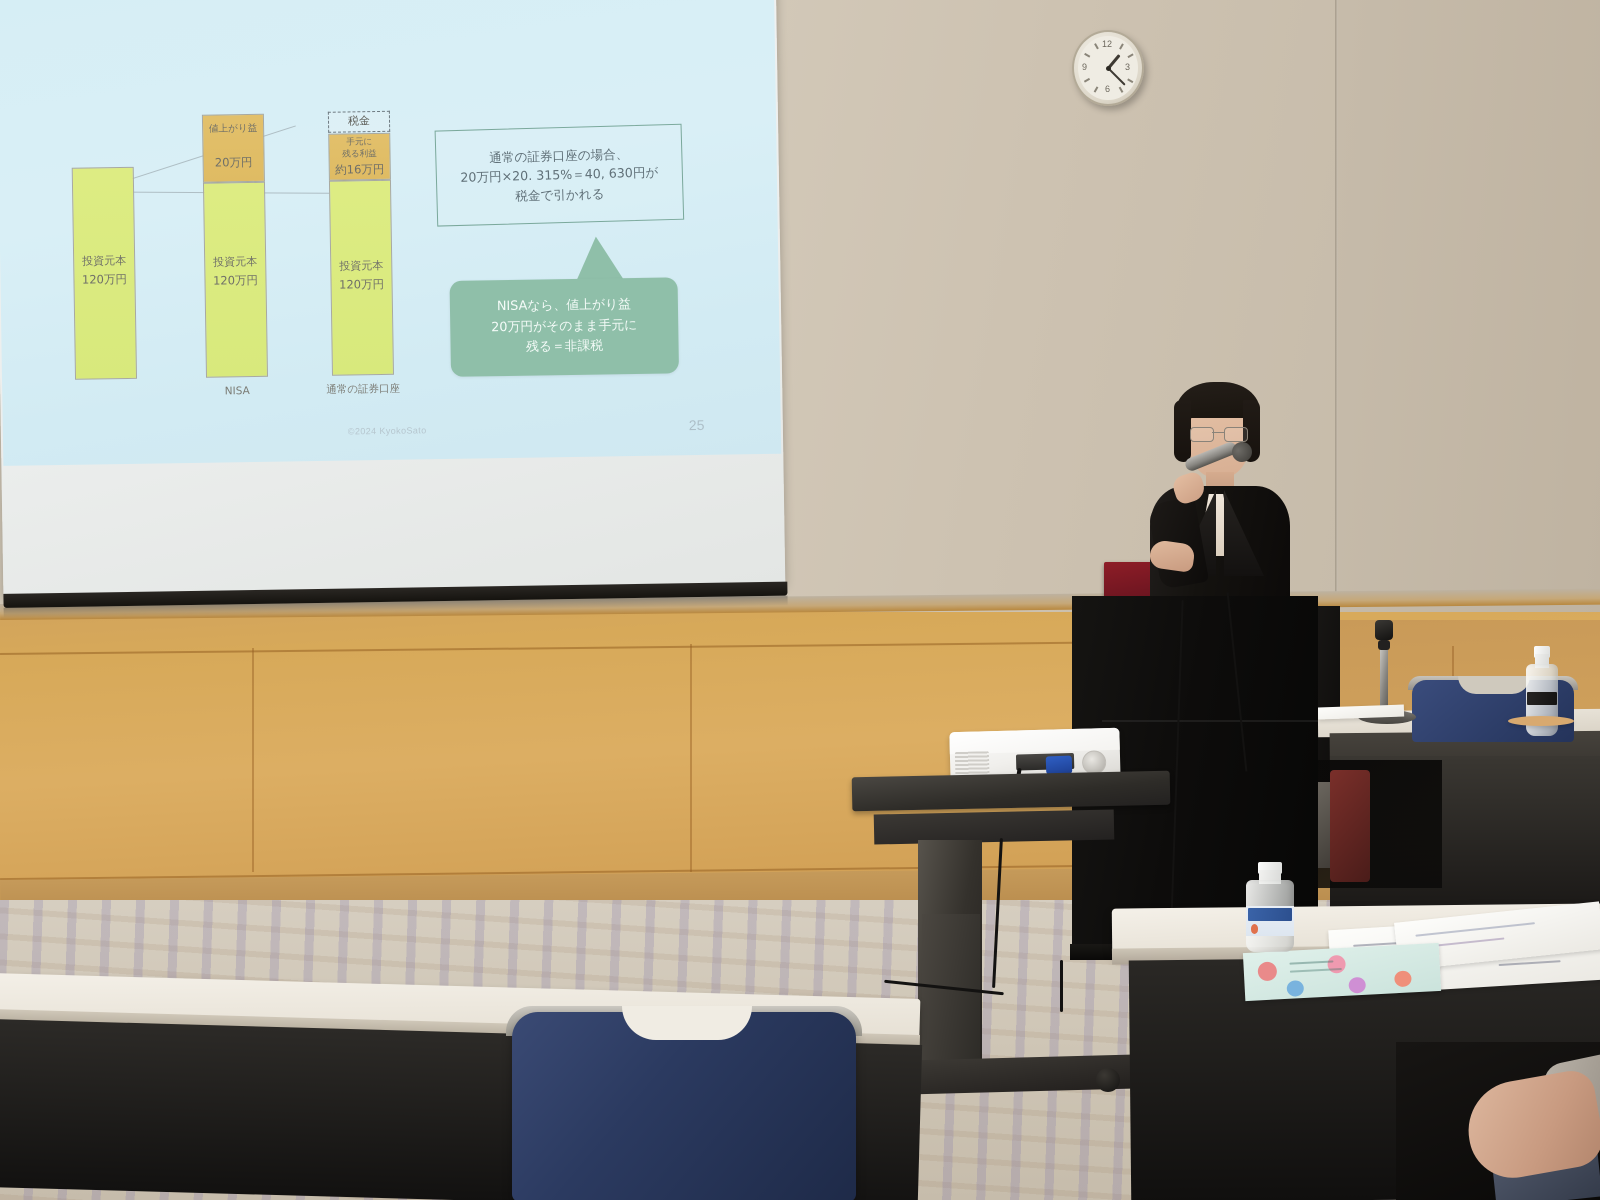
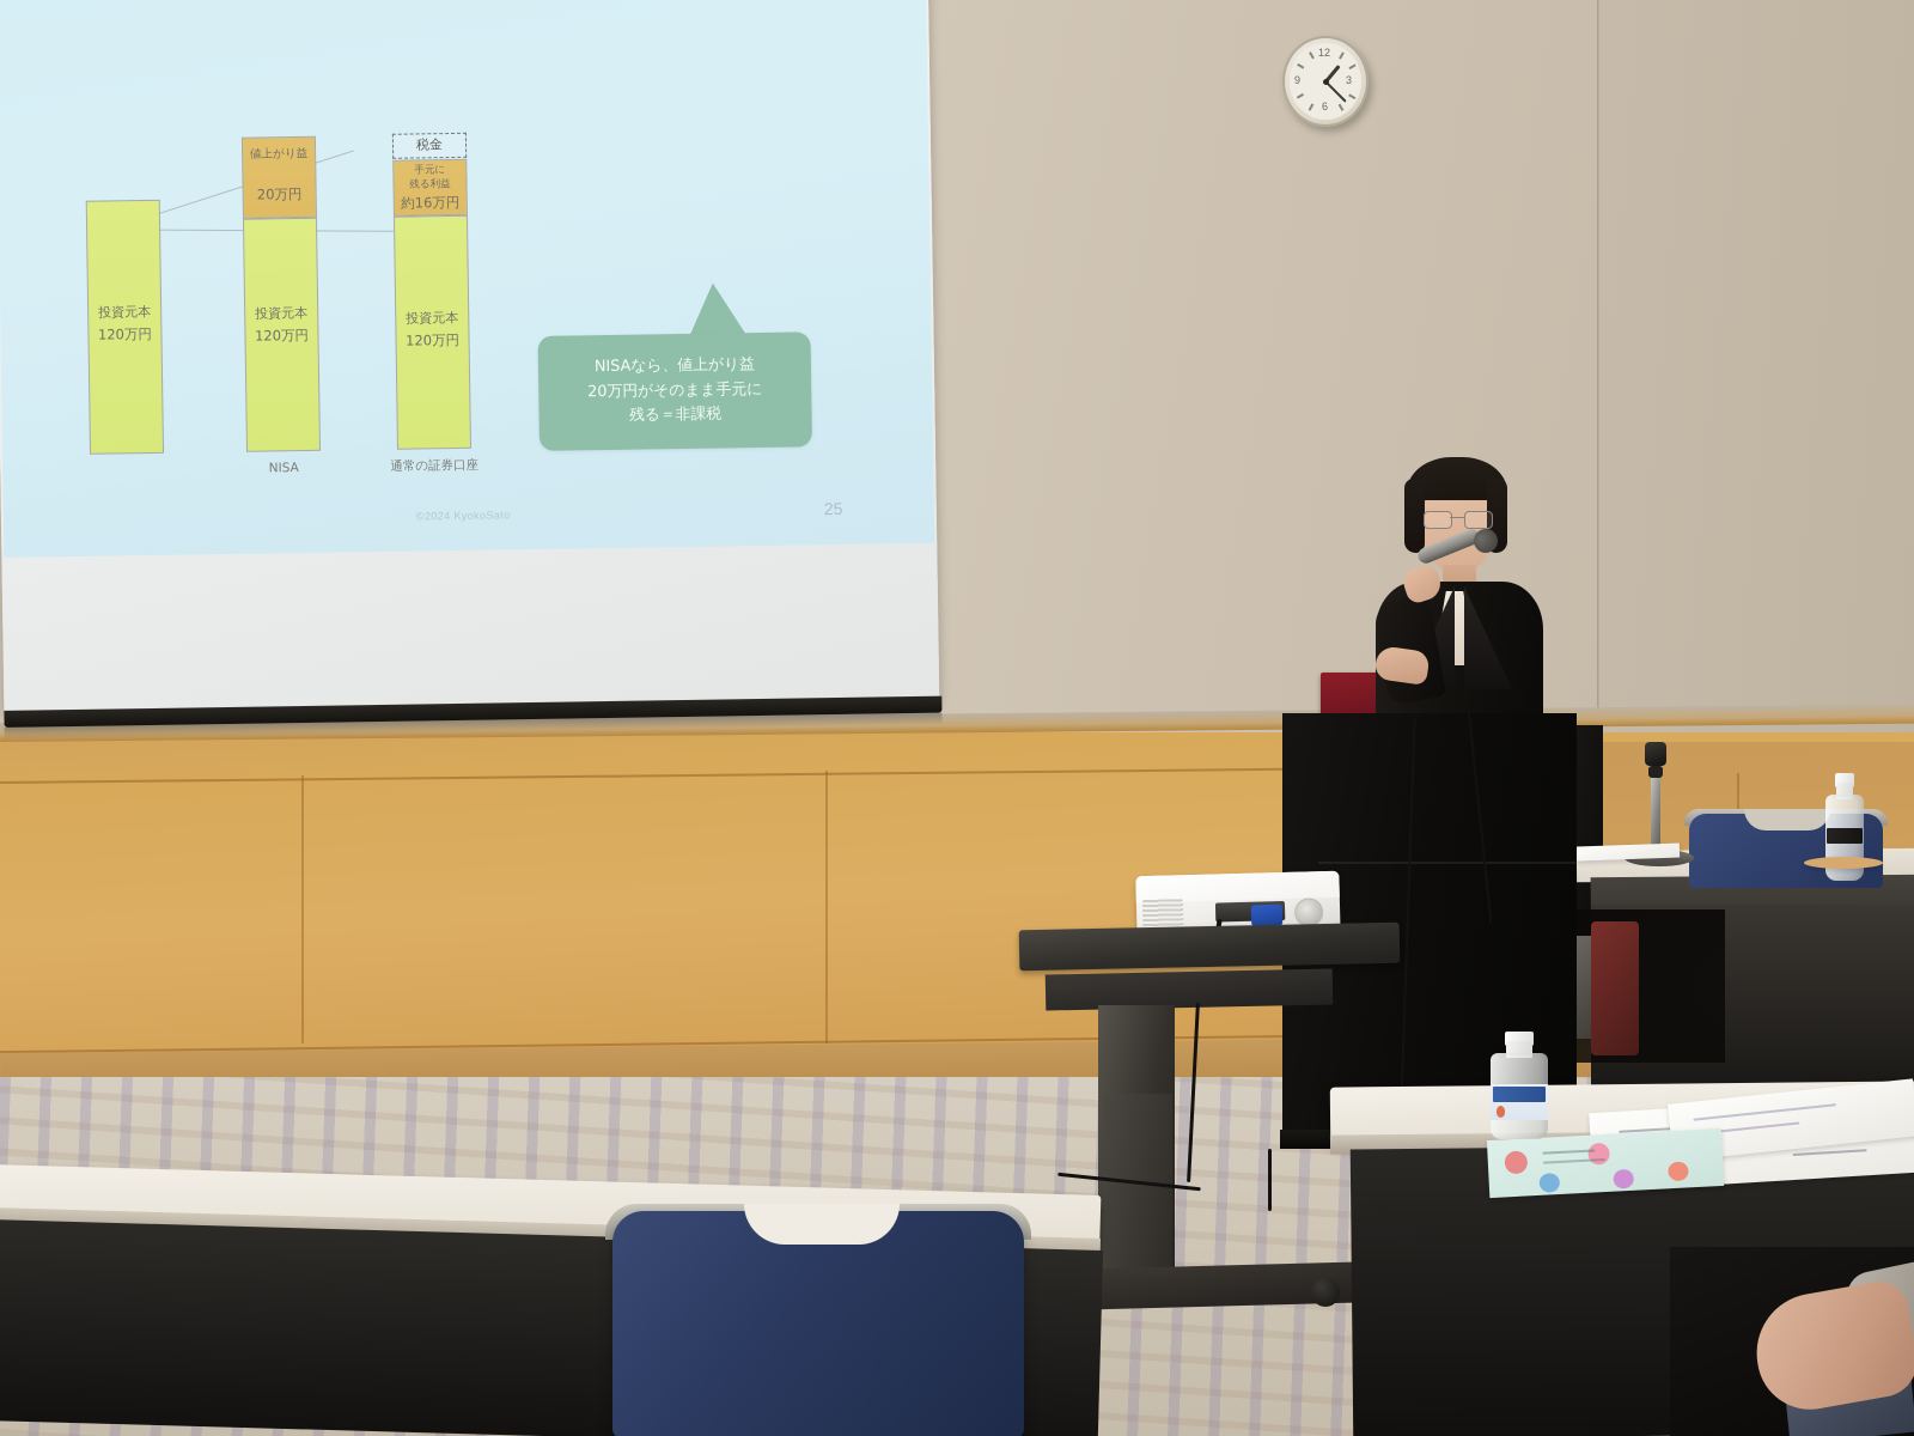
  12
  3
  6
  9
  投資元本
  120万円
  値上がり益
  20万円
  投資元本
  120万円
  NISA
  税金
  手元に
  残る利益
  約16万円
  投資元本
  120万円
  通常の証券口座
- 通常の証券口座の場合、
- 20万円×20. 315%＝40, 630円が
- 税金で引かれる
  NISAなら、値上がり益
  20万円がそのまま手元に
  残る＝非課税
  ©2024 KyokoSato
  25
